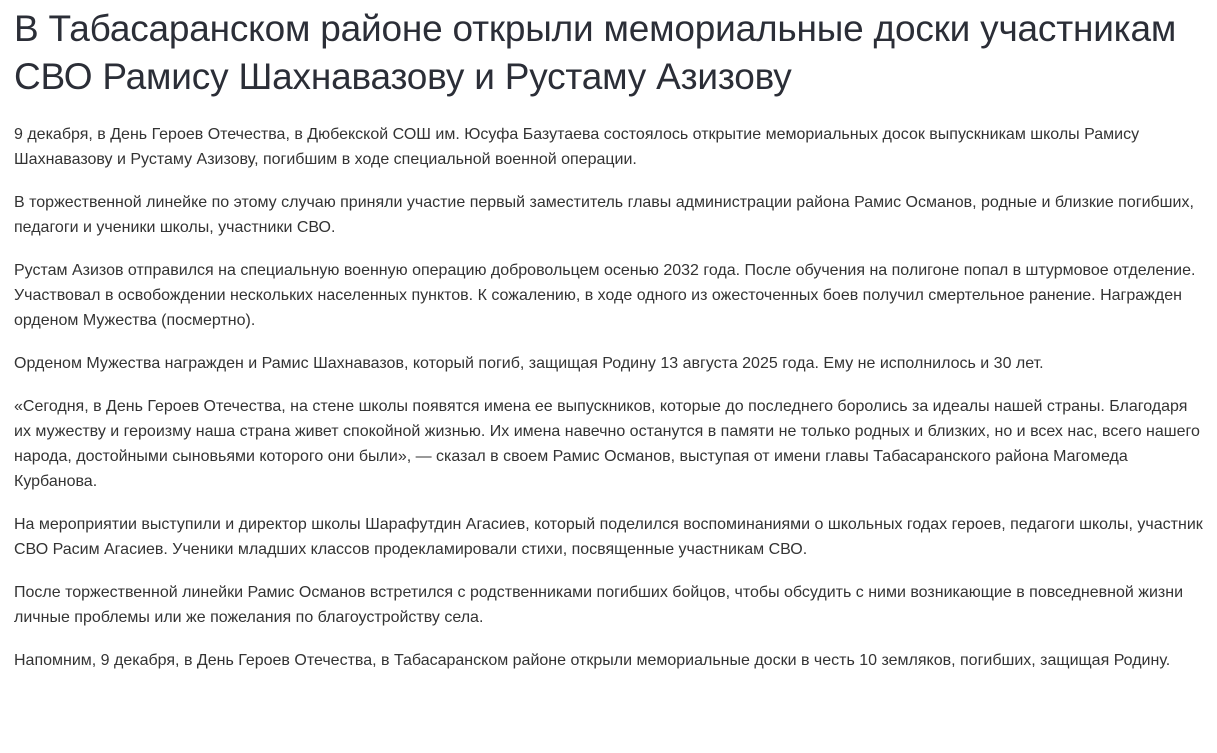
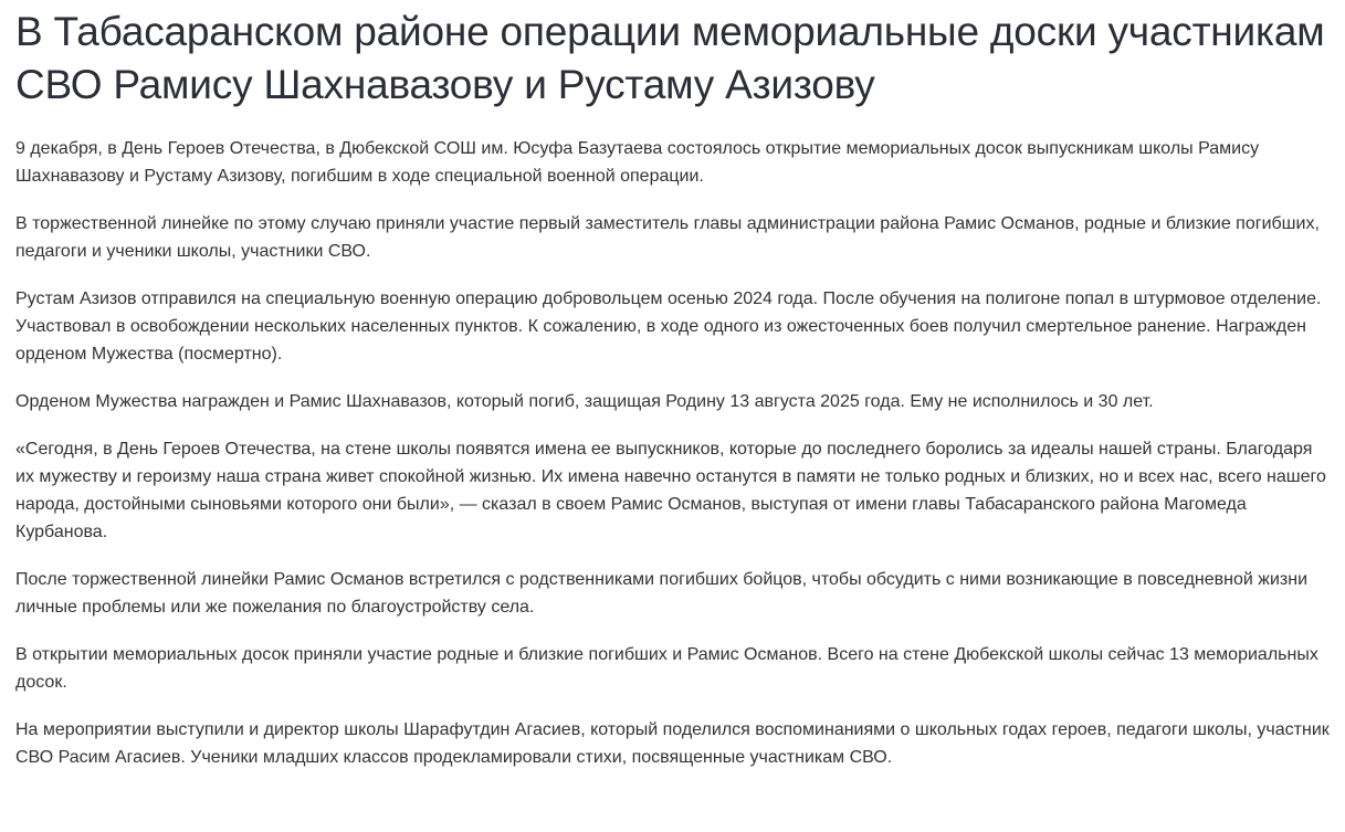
- В Табасаранском районе открыли мемориальные доски участникам СВО Рамису Шахнавазову и Рустаму Азизову
+ В Табасаранском районе операции мемориальные доски участникам СВО Рамису Шахнавазову и Рустаму Азизову
  9 декабря, в День Героев Отечества, в Дюбекской СОШ им. Юсуфа Базутаева состоялось открытие мемориальных досок выпускникам школы Рамису Шахнавазову и Рустаму Азизову, погибшим в ходе специальной военной операции.
  В торжественной линейке по этому случаю приняли участие первый заместитель главы администрации района Рамис Османов, родные и близкие погибших, педагоги и ученики школы, участники СВО.
- Рустам Азизов отправился на специальную военную операцию добровольцем осенью 2032 года. После обучения на полигоне попал в штурмовое отделение. Участвовал в освобождении нескольких населенных пунктов. К сожалению, в ходе одного из ожесточенных боев получил смертельное ранение. Награжден орденом Мужества (посмертно).
+ Рустам Азизов отправился на специальную военную операцию добровольцем осенью 2024 года. После обучения на полигоне попал в штурмовое отделение. Участвовал в освобождении нескольких населенных пунктов. К сожалению, в ходе одного из ожесточенных боев получил смертельное ранение. Награжден орденом Мужества (посмертно).
  Орденом Мужества награжден и Рамис Шахнавазов, который погиб, защищая Родину 13 августа 2025 года. Ему не исполнилось и 30 лет.
  «Сегодня, в День Героев Отечества, на стене школы появятся имена ее выпускников, которые до последнего боролись за идеалы нашей страны. Благодаря их мужеству и героизму наша страна живет спокойной жизнью. Их имена навечно останутся в памяти не только родных и близких, но и всех нас, всего нашего народа, достойными сыновьями которого они были», — сказал в своем Рамис Османов, выступая от имени главы Табасаранского района Магомеда Курбанова.
- На мероприятии выступили и директор школы Шарафутдин Агасиев, который поделился воспоминаниями о школьных годах героев, педагоги школы, участник СВО Расим Агасиев. Ученики младших классов продекламировали стихи, посвященные участникам СВО.
+ После торжественной линейки Рамис Османов встретился с родственниками погибших бойцов, чтобы обсудить с ними возникающие в повседневной жизни личные проблемы или же пожелания по благоустройству села.
+ В открытии мемориальных досок приняли участие родные и близкие погибших и Рамис Османов. Всего на стене Дюбекской школы сейчас 13 мемориальных досок.
- После торжественной линейки Рамис Османов встретился с родственниками погибших бойцов, чтобы обсудить с ними возникающие в повседневной жизни личные проблемы или же пожелания по благоустройству села.
+ На мероприятии выступили и директор школы Шарафутдин Агасиев, который поделился воспоминаниями о школьных годах героев, педагоги школы, участник СВО Расим Агасиев. Ученики младших классов продекламировали стихи, посвященные участникам СВО.
- Напомним, 9 декабря, в День Героев Отечества, в Табасаранском районе открыли мемориальные доски в честь 10 земляков, погибших, защищая Родину.
